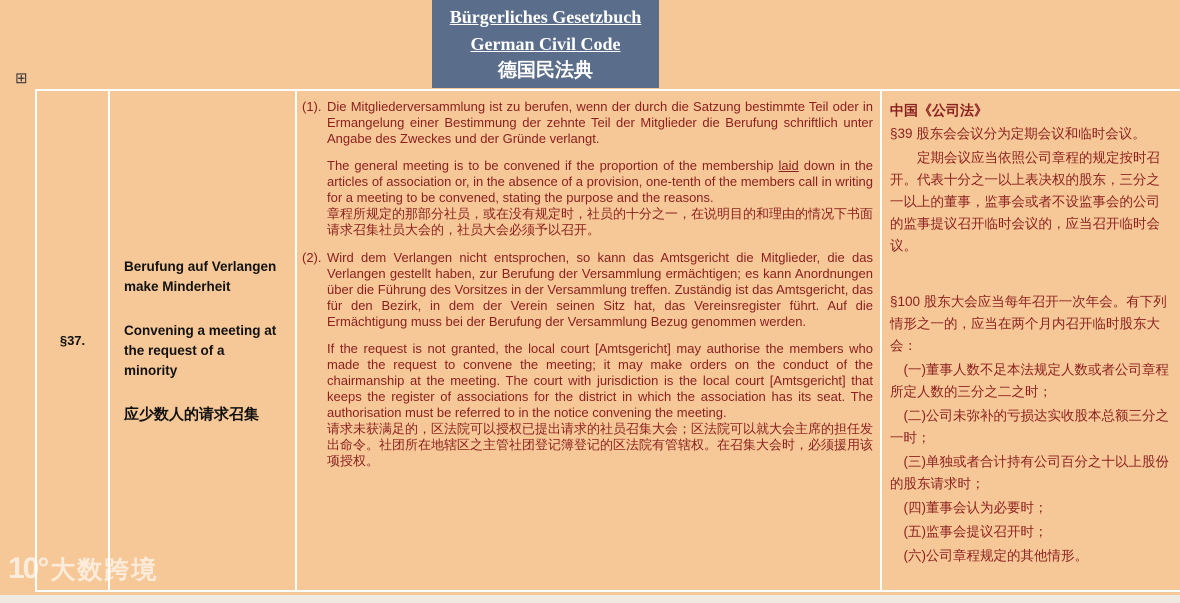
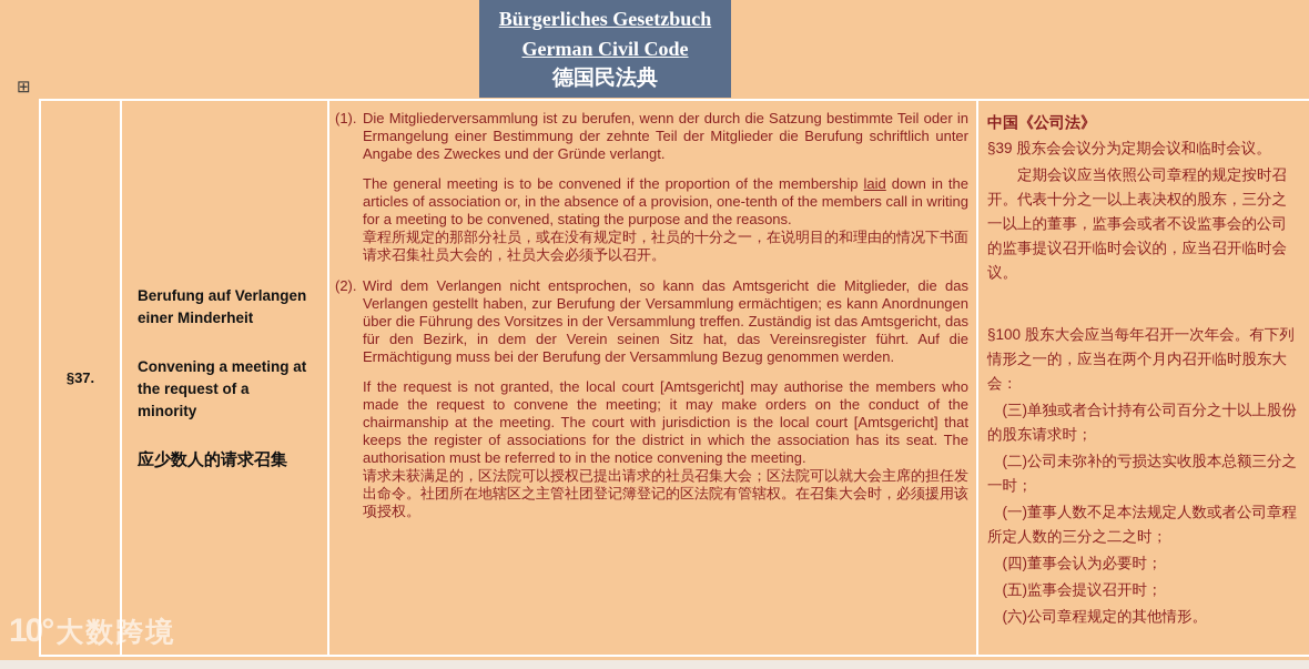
  ⊞
  Bürgerliches Gesetzbuch
  German Civil Code
  德国民法典
  §37.
- Berufung auf Verlangen make Minderheit
+ Berufung auf Verlangen einer Minderheit
  Convening a meeting at the request of a minority
  应少数人的请求召集
  (1).
  Die Mitgliederversammlung ist zu berufen, wenn der durch die Satzung bestimmte Teil oder in Ermangelung einer Bestimmung der zehnte Teil der Mitglieder die Berufung schriftlich unter Angabe des Zweckes und der Gründe verlangt.
  The general meeting is to be convened if the proportion of the membership laid down in the articles of association or, in the absence of a provision, one-tenth of the members call in writing for a meeting to be convened, stating the purpose and the reasons.
  章程所规定的那部分社员，或在没有规定时，社员的十分之一，在说明目的和理由的情况下书面请求召集社员大会的，社员大会必须予以召开。
  (2).
  Wird dem Verlangen nicht entsprochen, so kann das Amtsgericht die Mitglieder, die das Verlangen gestellt haben, zur Berufung der Versammlung ermächtigen; es kann Anordnungen über die Führung des Vorsitzes in der Versammlung treffen. Zuständig ist das Amtsgericht, das für den Bezirk, in dem der Verein seinen Sitz hat, das Vereinsregister führt. Auf die Ermächtigung muss bei der Berufung der Versammlung Bezug genommen werden.
  If the request is not granted, the local court [Amtsgericht] may authorise the members who made the request to convene the meeting; it may make orders on the conduct of the chairmanship at the meeting. The court with jurisdiction is the local court [Amtsgericht] that keeps the register of associations for the district in which the association has its seat. The authorisation must be referred to in the notice convening the meeting.
  请求未获满足的，区法院可以授权已提出请求的社员召集大会；区法院可以就大会主席的担任发出命令。社团所在地辖区之主管社团登记簿登记的区法院有管辖权。在召集大会时，必须援用该项授权。
  中国《公司法》
  §39 股东会会议分为定期会议和临时会议。
  定期会议应当依照公司章程的规定按时召开。代表十分之一以上表决权的股东，三分之一以上的董事，监事会或者不设监事会的公司的监事提议召开临时会议的，应当召开临时会议。
  §100 股东大会应当每年召开一次年会。有下列情形之一的，应当在两个月内召开临时股东大会：
- (一)董事人数不足本法规定人数或者公司章程所定人数的三分之二之时；
+ (三)单独或者合计持有公司百分之十以上股份的股东请求时；
  (二)公司未弥补的亏损达实收股本总额三分之一时；
- (三)单独或者合计持有公司百分之十以上股份的股东请求时；
+ (一)董事人数不足本法规定人数或者公司章程所定人数的三分之二之时；
  (四)董事会认为必要时；
  (五)监事会提议召开时；
  (六)公司章程规定的其他情形。
  10°
  大数跨境
